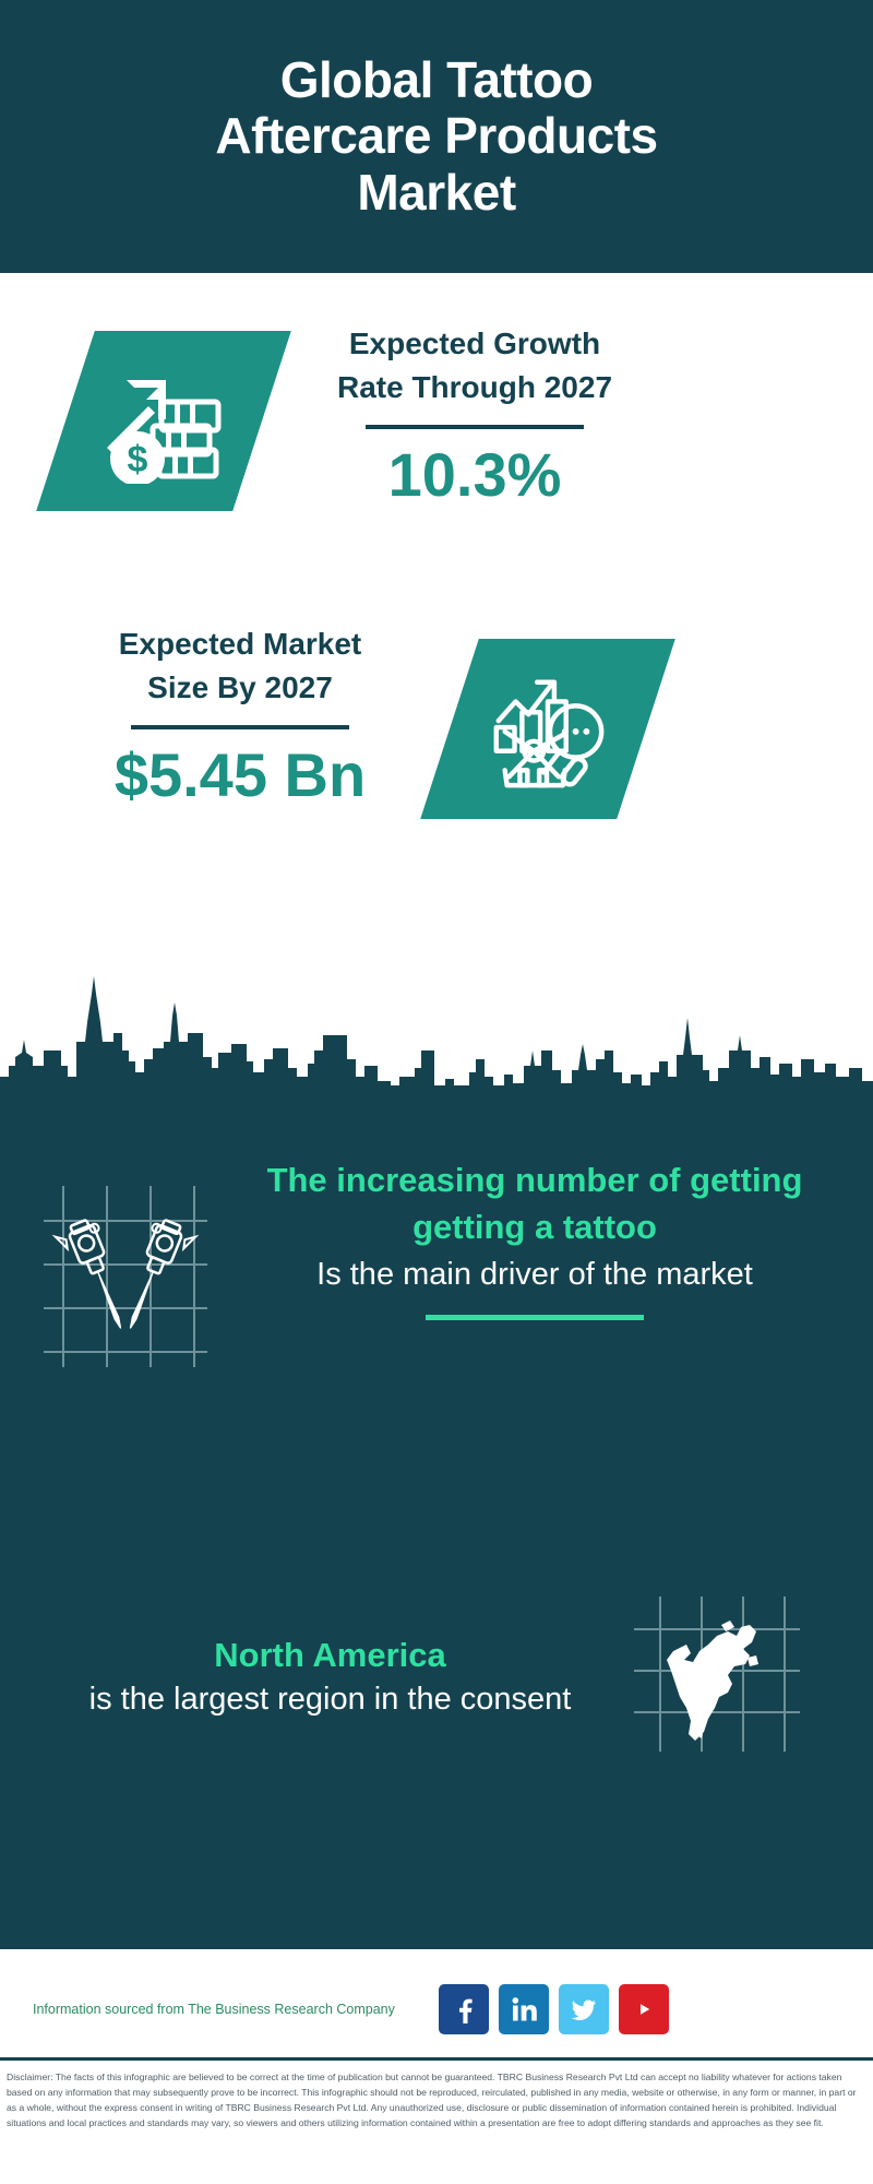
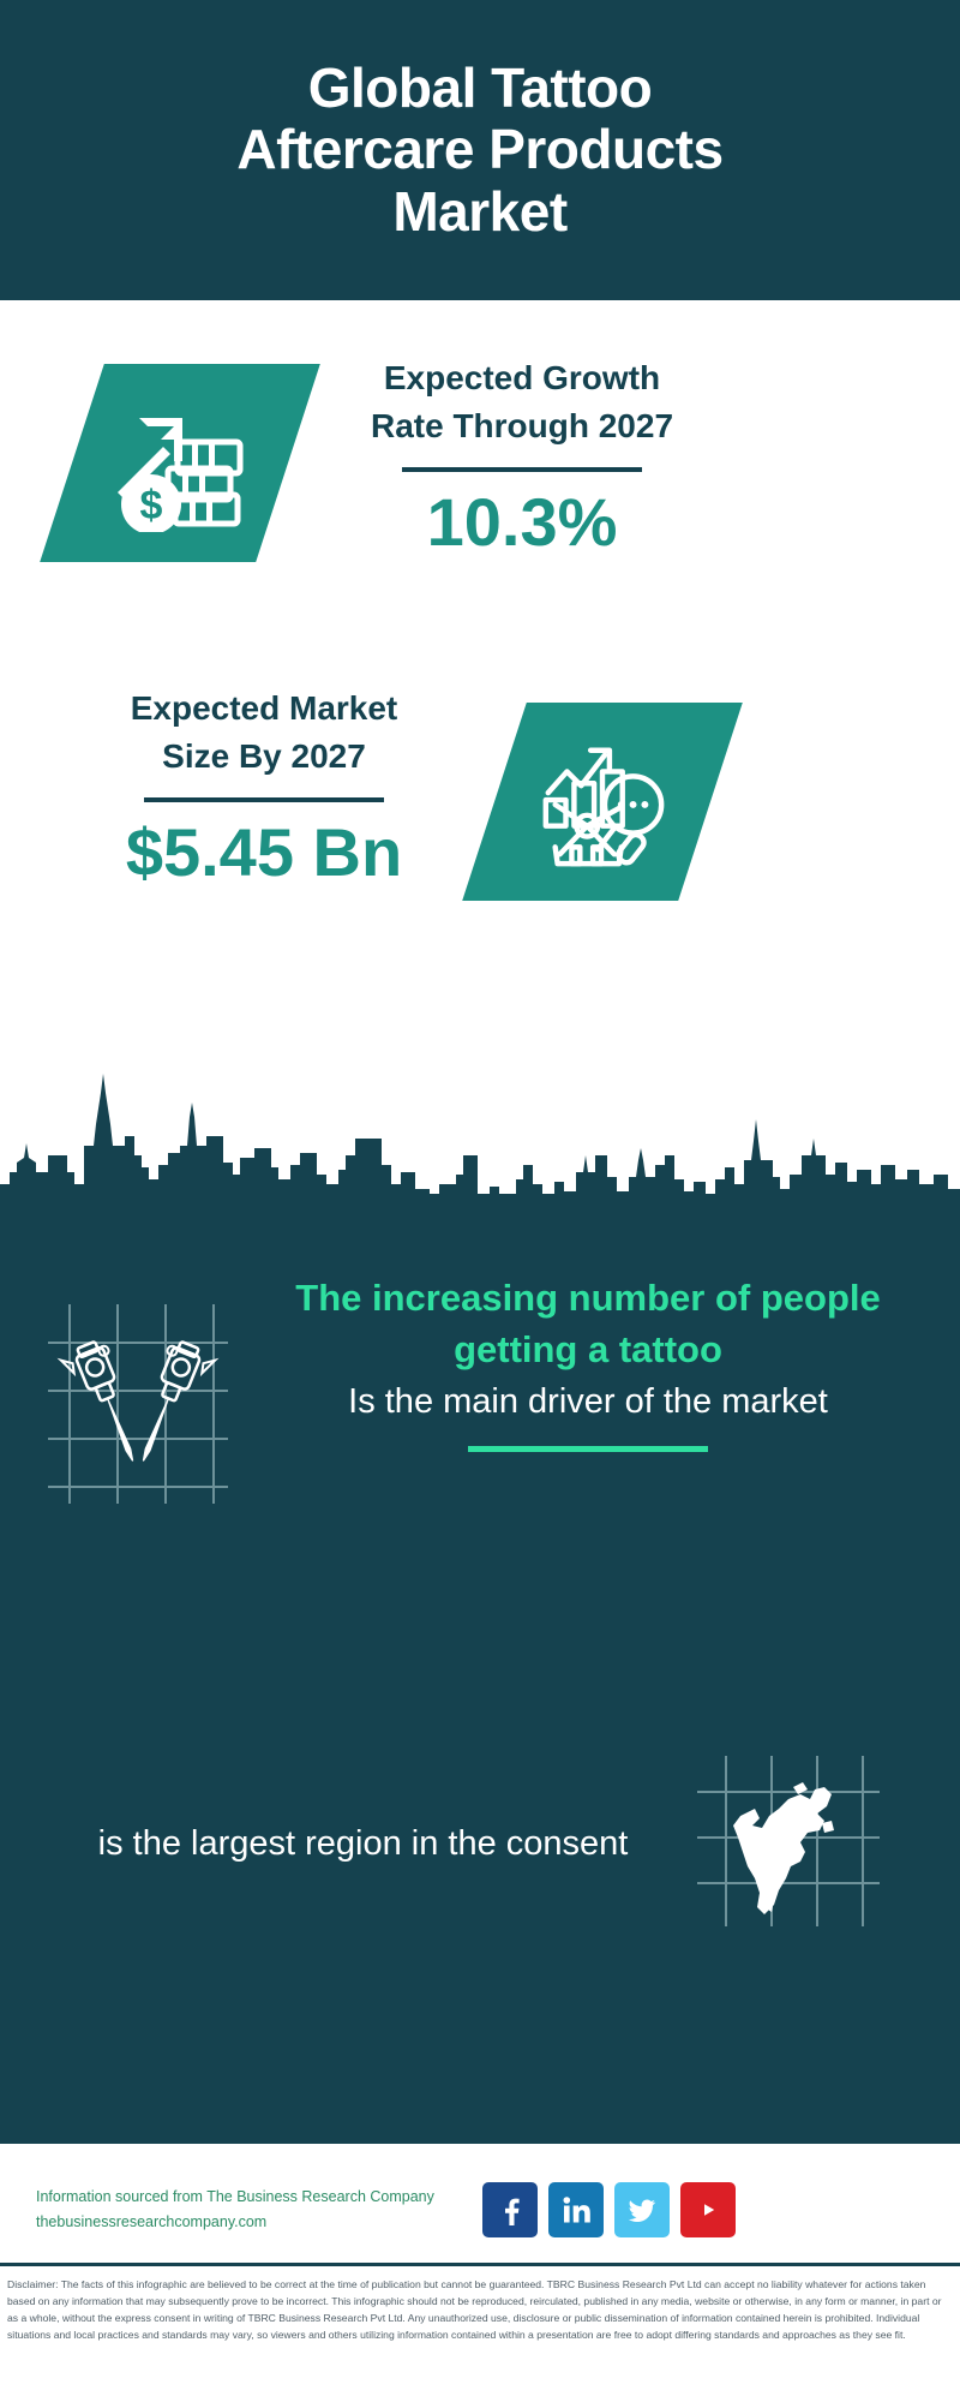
  Global Tattoo
  Aftercare Products
  Market
  Expected Growth
  Rate Through 2027
  10.3%
  Expected Market
  Size By 2027
  $5.45 Bn
- The increasing number of getting getting a tattoo
+ The increasing number of people getting a tattoo
  Is the main driver of the market
- North America
  is the largest region in the consent
  Information sourced from The Business Research Company
+ thebusinessresearchcompany.com
  Disclaimer: The facts of this infographic are believed to be correct at the time of publication but cannot be guaranteed. TBRC Business Research Pvt Ltd can accept no liability whatever for actions taken based on any information that may subsequently prove to be incorrect. This infographic should not be reproduced, reirculated, published in any media, website or otherwise, in any form or manner, in part or as a whole, without the express consent in writing of TBRC Business Research Pvt Ltd. Any unauthorized use, disclosure or public dissemination of information contained herein is prohibited. Individual situations and local practices and standards may vary, so viewers and others utilizing information contained within a presentation are free to adopt differing standards and approaches as they see fit.
